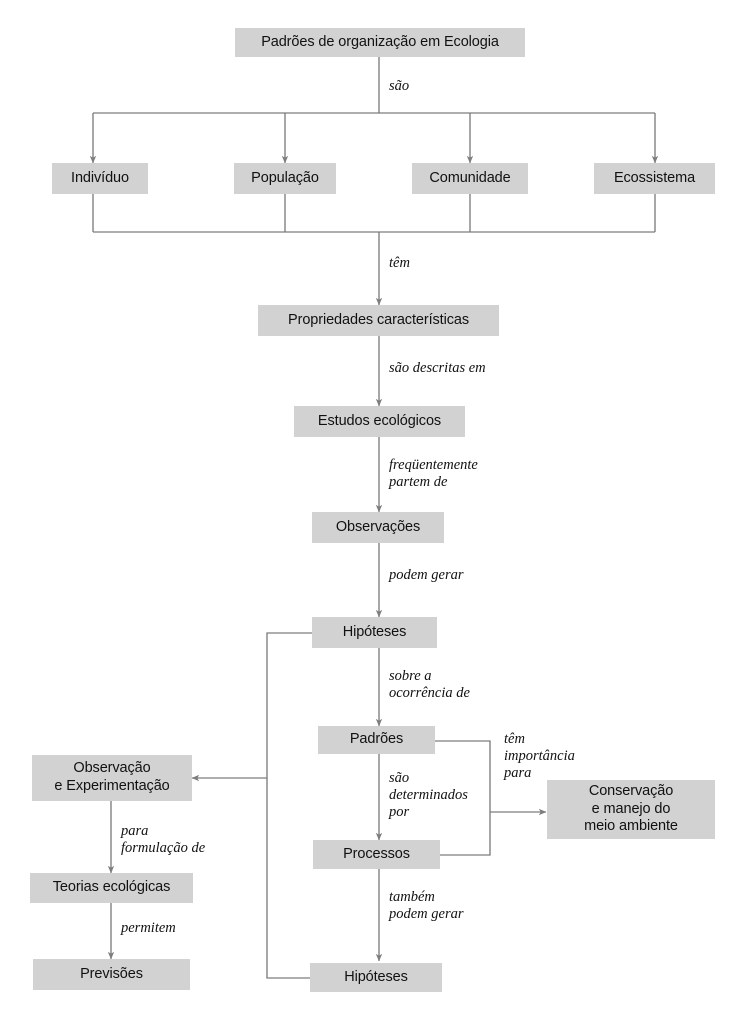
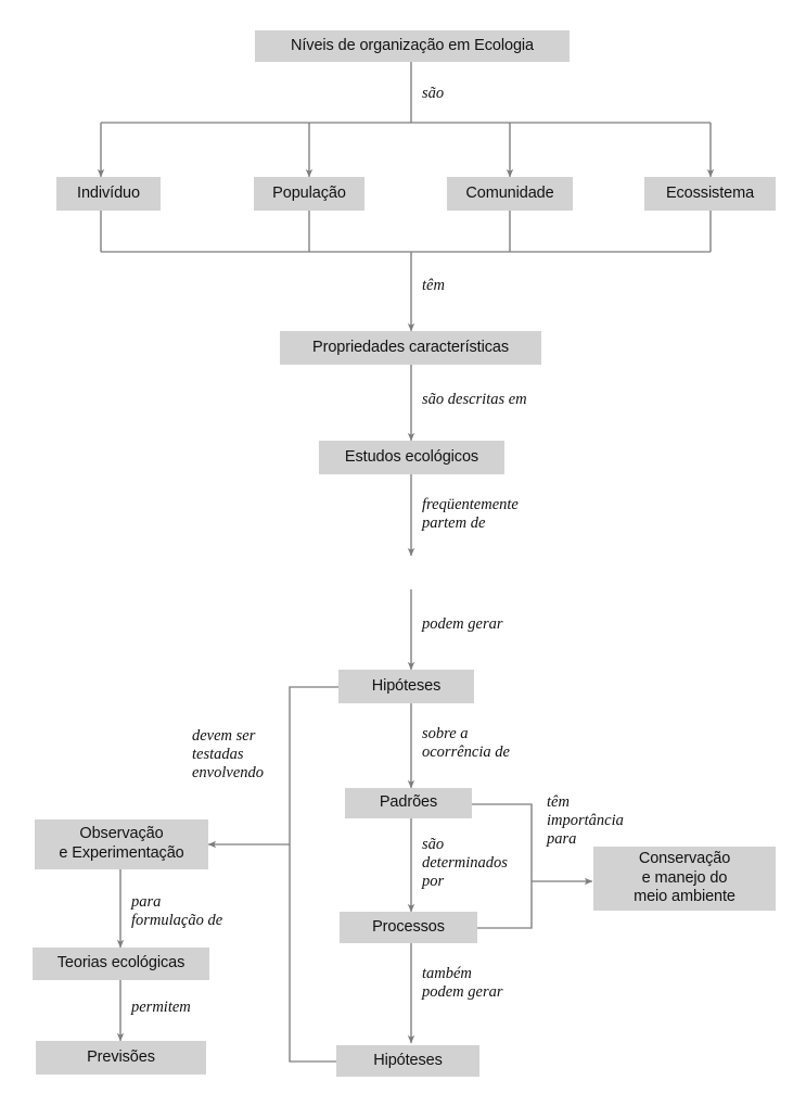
- Padrões de organização em Ecologia
+ Níveis de organização em Ecologia
  Indivíduo
  População
  Comunidade
  Ecossistema
  Propriedades características
  Estudos ecológicos
- Observações
  Hipóteses
  Padrões
  Processos
  Conservação
  e manejo do
  meio ambiente
  Observação
  e Experimentação
  Teorias ecológicas
  Previsões
  Hipóteses
  são
  têm
  são descritas em
  freqüentemente
  partem de
  podem gerar
  sobre a
  ocorrência de
+ devem ser
+ testadas
+ envolvendo
  são
  determinados
  por
  têm
  importância
  para
  também
  podem gerar
  para
  formulação de
  permitem
